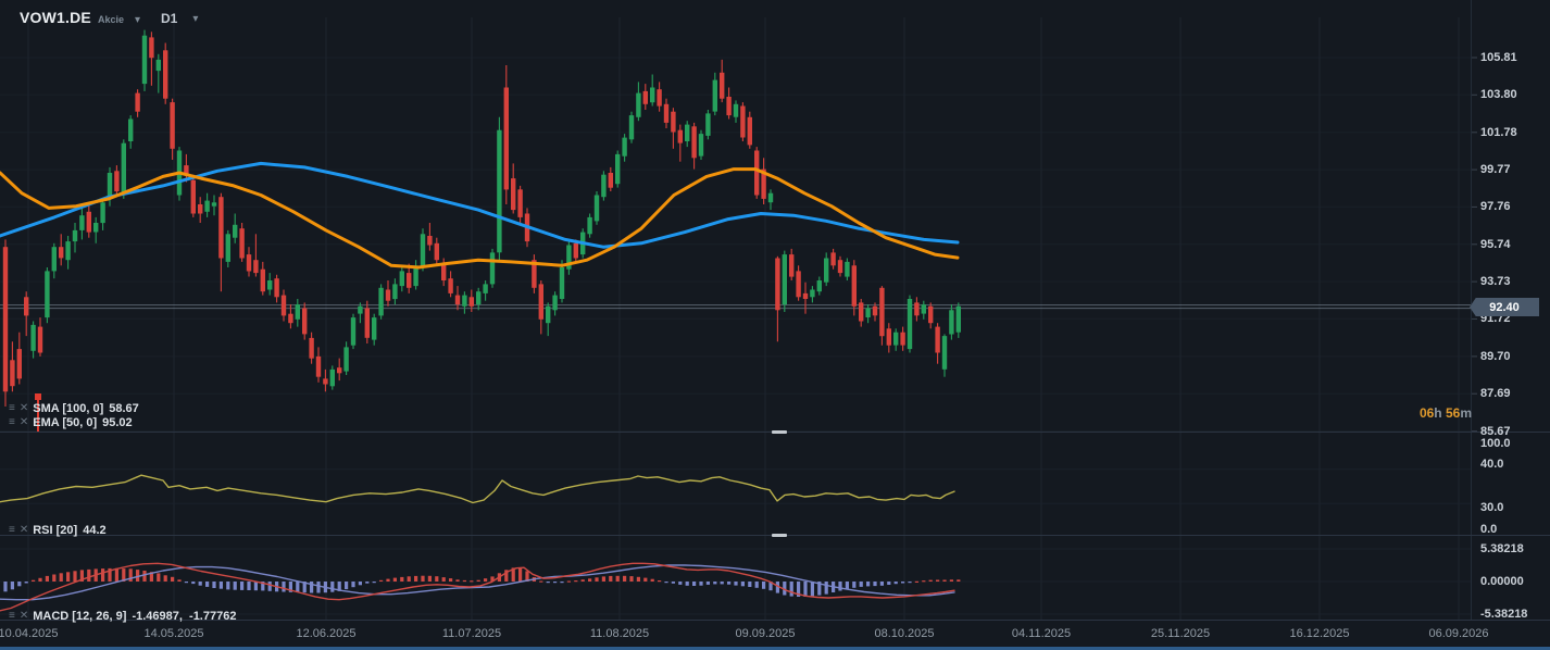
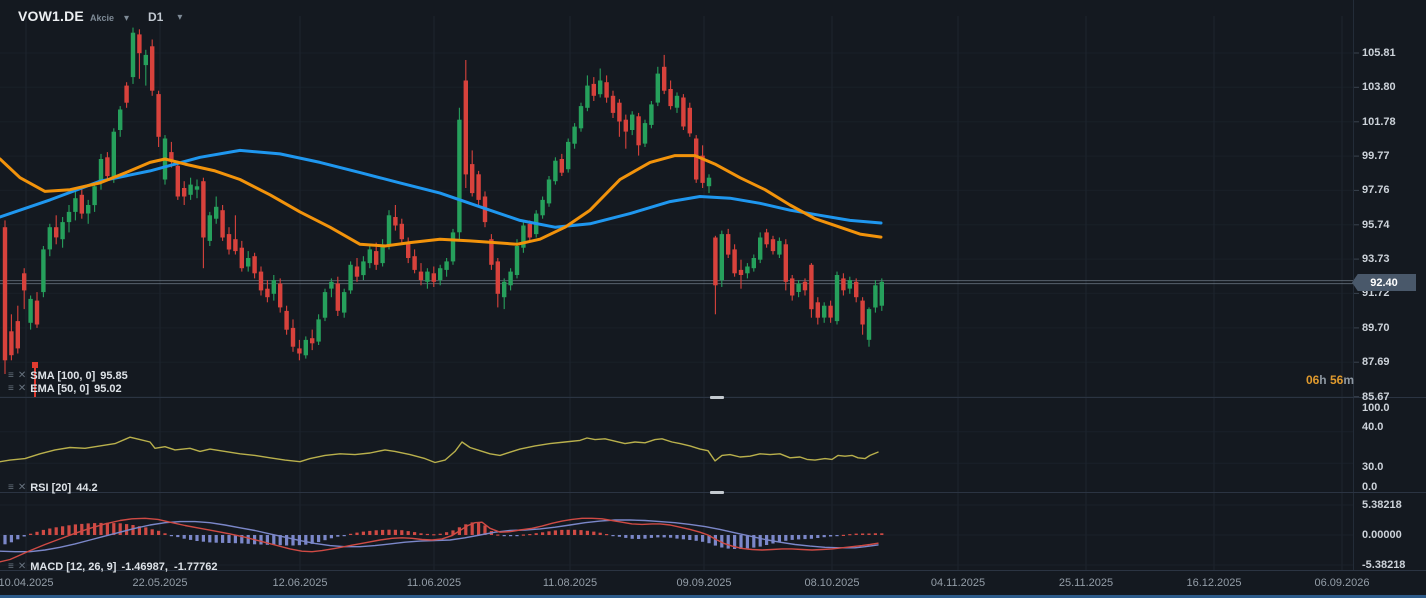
  VOW1.DE
  Akcie
  ▾
  D1
  ▾
  ≡
  ✕
  SMA [100, 0]
- 58.67
+ 95.85
  ≡
  ✕
  EMA [50, 0]
  95.02
  ≡
  ✕
  RSI [20]
  44.2
  ≡
  ✕
  MACD [12, 26, 9]
  -1.46987, -1.77762
  06h 56m
  92.40
  105.81
  103.80
  101.78
  99.77
  97.76
  95.74
  93.73
  91.72
  89.70
  87.69
  85.67
  100.0
  40.0
  30.0
  0.0
  5.38218
  0.00000
  -5.38218
  10.04.2025
- 14.05.2025
+ 22.05.2025
  12.06.2025
- 11.07.2025
+ 11.06.2025
  11.08.2025
  09.09.2025
  08.10.2025
  04.11.2025
  25.11.2025
  16.12.2025
  06.09.2026
